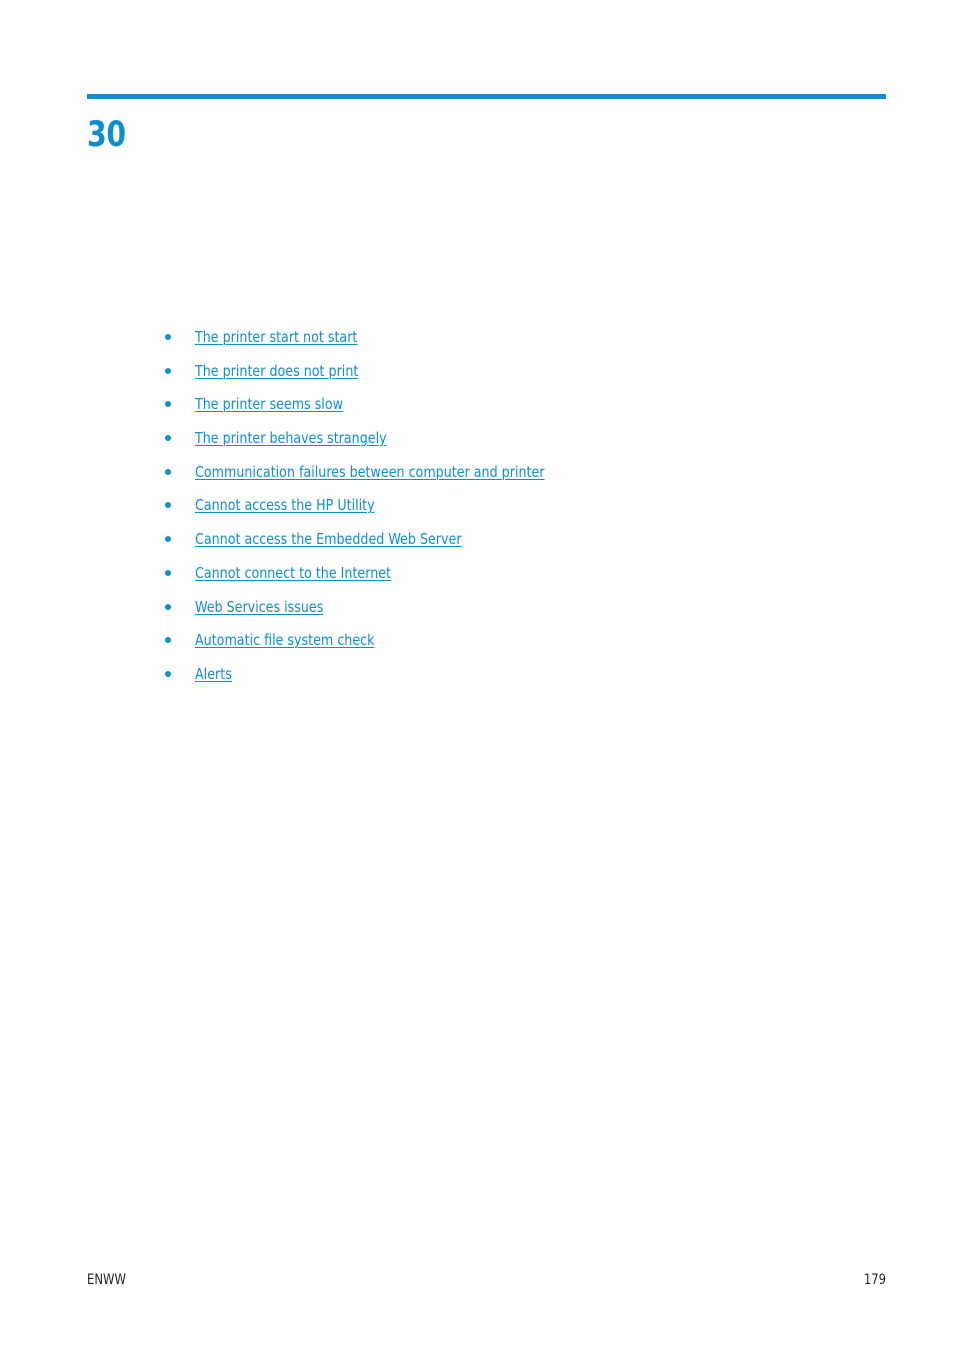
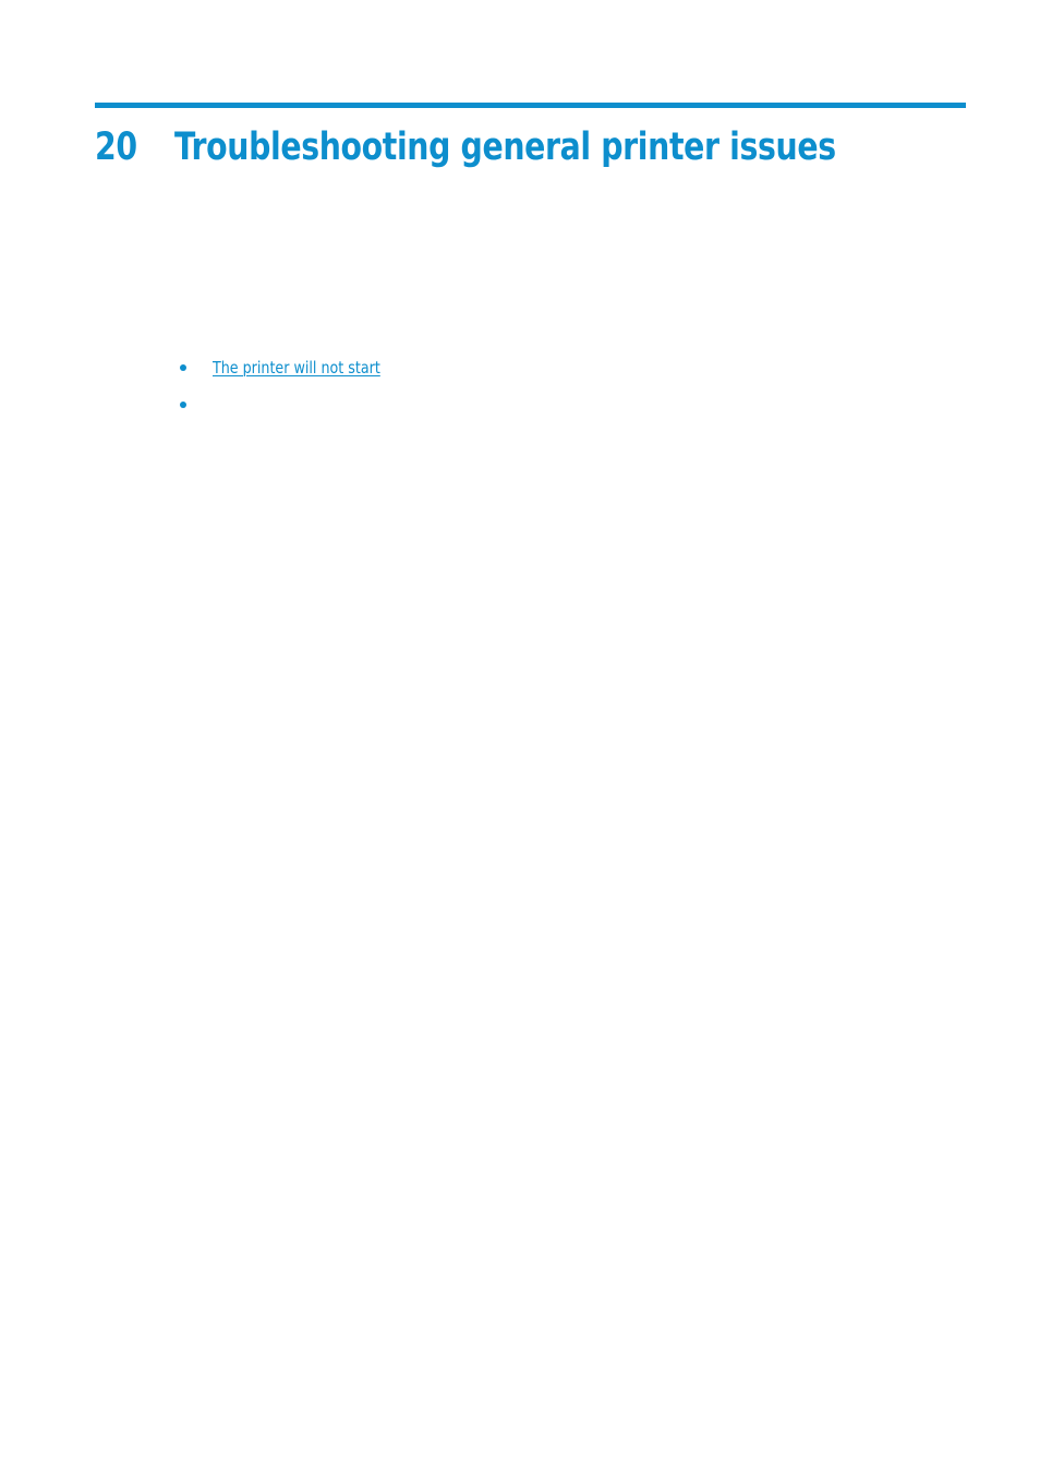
- 30
+ 20
+ Troubleshooting general printer issues
- The printer start not start
+ The printer will not start
- The printer does not print
- The printer seems slow
- The printer behaves strangely
- Communication failures between computer and printer
- Cannot access the HP Utility
- Cannot access the Embedded Web Server
- Cannot connect to the Internet
- Web Services issues
- Automatic file system check
- Alerts
- ENWW
- 179
